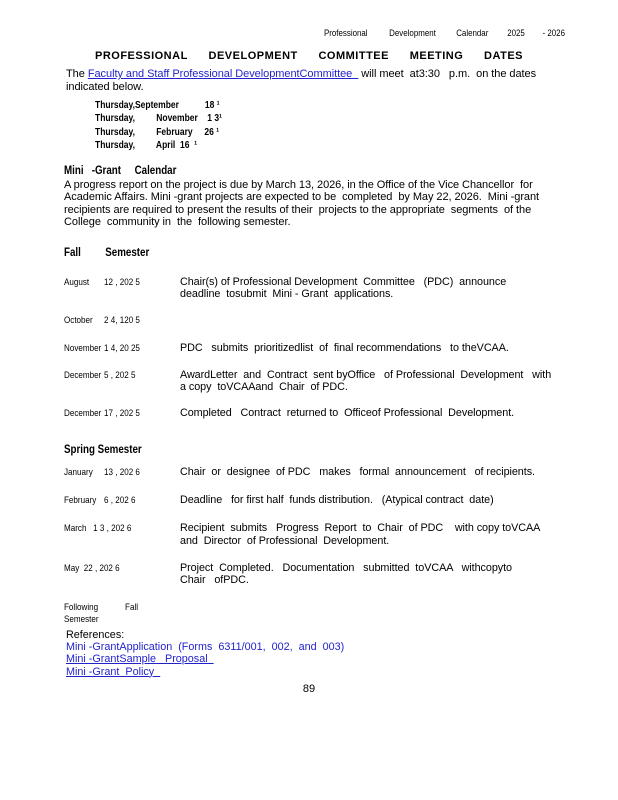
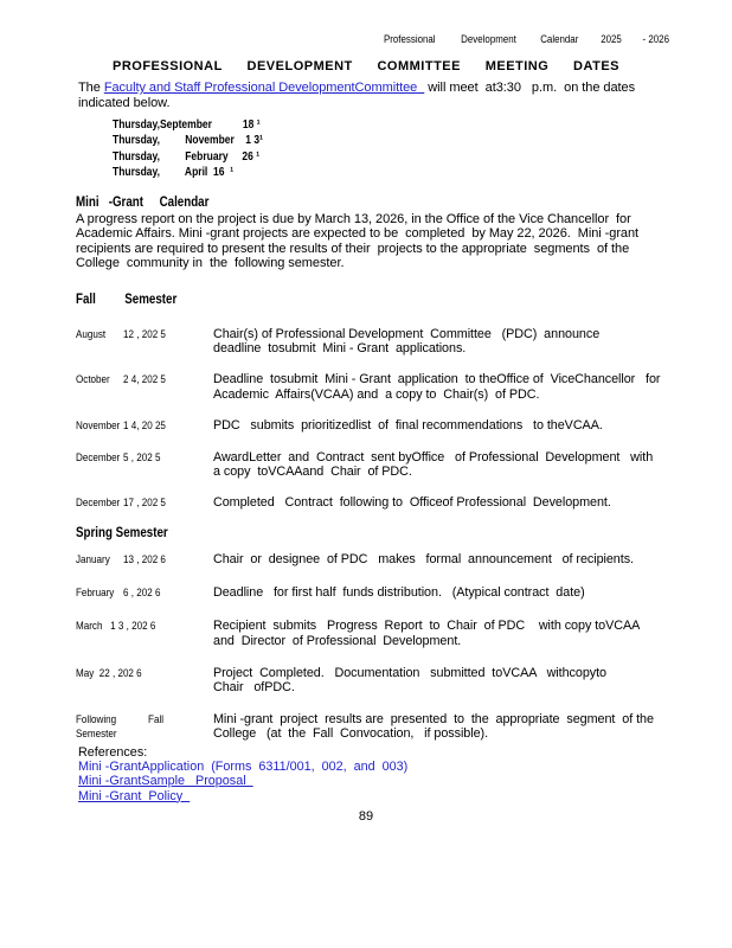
  Professional
  Development
  Calendar
  2025
  - 2026
  PROFESSIONAL
  DEVELOPMENT
  COMMITTEE
  MEETING
  DATES
  The Faculty and Staff Professional DevelopmentCommittee will meet at3:30 p.m. on the dates
  indicated below.
  Thursday,September 18 ¹
  Thursday, November 1 3¹
  Thursday, February 26 ¹
  Thursday, April 16 ¹
  Mini -Grant Calendar
  A progress report on the project is due by March 13, 2026, in the Office of the Vice Chancellor for
  Academic Affairs. Mini -grant projects are expected to be completed by May 22, 2026. Mini -grant
  recipients are required to present the results of their projects to the appropriate segments of the
  College community in the following semester.
  Fall Semester
  August
  12 , 202 5
  Chair(s) of Professional Development Committee (PDC) announce
  deadline tosubmit Mini - Grant applications.
  October
- 2 4, 120 5
+ 2 4, 202 5
+ Deadline tosubmit Mini - Grant application to theOffice of ViceChancellor for
+ Academic Affairs(VCAA) and a copy to Chair(s) of PDC.
  November
  1 4, 20 25
  PDC submits prioritizedlist of final recommendations to theVCAA.
  December
  5 , 202 5
  AwardLetter and Contract sent byOffice of Professional Development with
  a copy toVCAAand Chair of PDC.
  December
  17 , 202 5
- Completed Contract returned to Officeof Professional Development.
+ Completed Contract following to Officeof Professional Development.
  Spring Semester
  January
  13 , 202 6
  Chair or designee of PDC makes formal announcement of recipients.
  February
  6 , 202 6
  Deadline for first half funds distribution. (Atypical contract date)
  March 1 3 , 202 6
  Recipient submits Progress Report to Chair of PDC with copy toVCAA
  and Director of Professional Development.
  May 22 , 202 6
  Project Completed. Documentation submitted toVCAA withcopyto
  Chair ofPDC.
  Following Fall
  Semester
+ Mini -grant project results are presented to the appropriate segment of the
+ College (at the Fall Convocation, if possible).
  References:
  Mini -GrantApplication (Forms 6311/001, 002, and 003)
  Mini -GrantSample Proposal
  Mini -Grant Policy
  89
